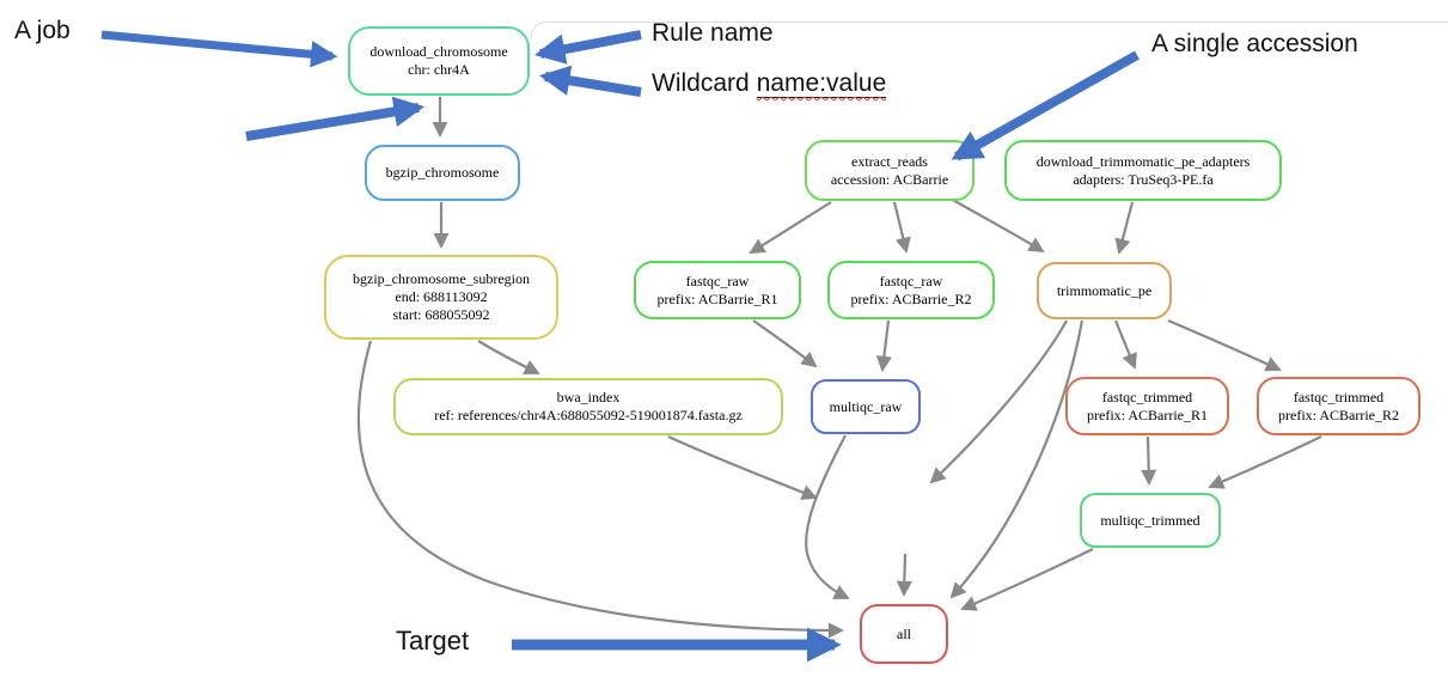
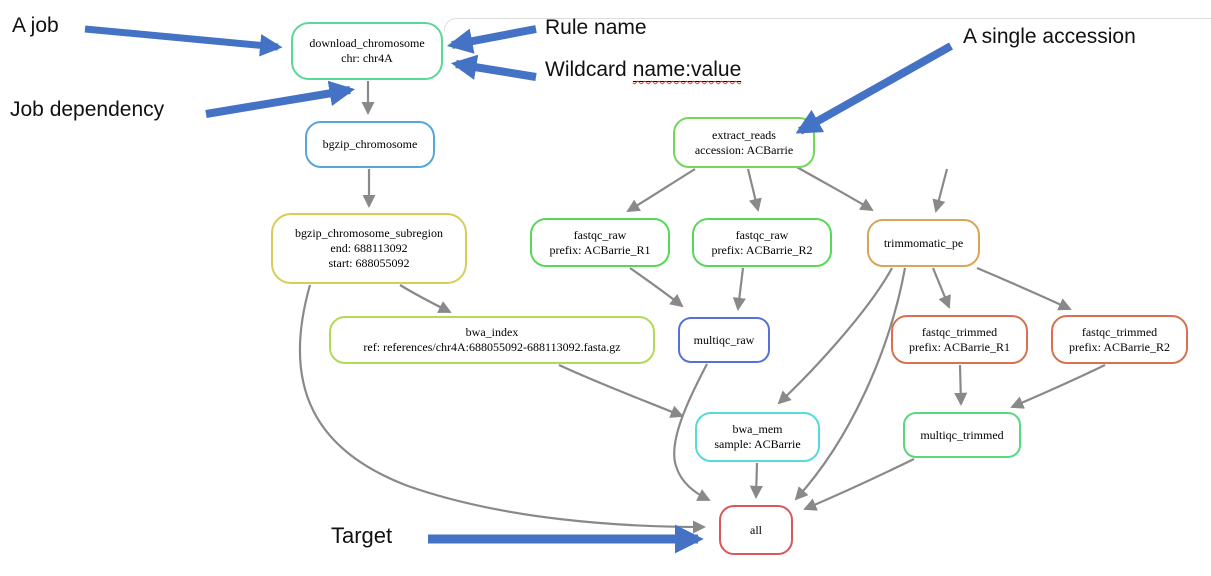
  download_chromosome
  chr: chr4A
  bgzip_chromosome
  bgzip_chromosome_subregion
  end: 688113092
  start: 688055092
  bwa_index
- ref: references/chr4A:688055092-519001874.fasta.gz
+ ref: references/chr4A:688055092-688113092.fasta.gz
  extract_reads
  accession: ACBarrie
- download_trimmomatic_pe_adapters
- adapters: TruSeq3-PE.fa
  fastqc_raw
  prefix: ACBarrie_R1
  fastqc_raw
  prefix: ACBarrie_R2
  trimmomatic_pe
  multiqc_raw
  fastqc_trimmed
  prefix: ACBarrie_R1
  fastqc_trimmed
  prefix: ACBarrie_R2
+ bwa_mem
+ sample: ACBarrie
  multiqc_trimmed
  all
  A job
  Rule name
  Wildcard name:value
+ Job dependency
  A single accession
  Target
